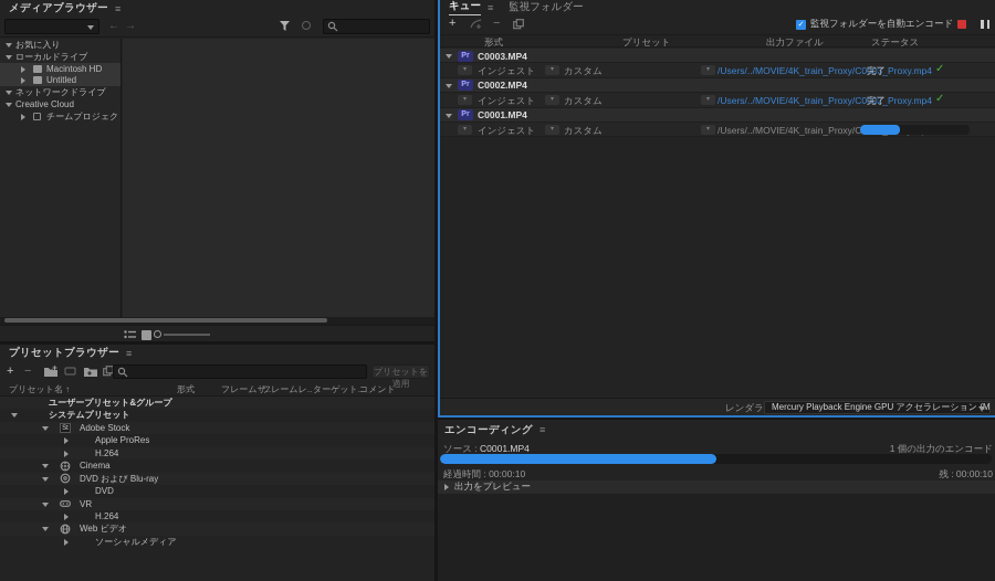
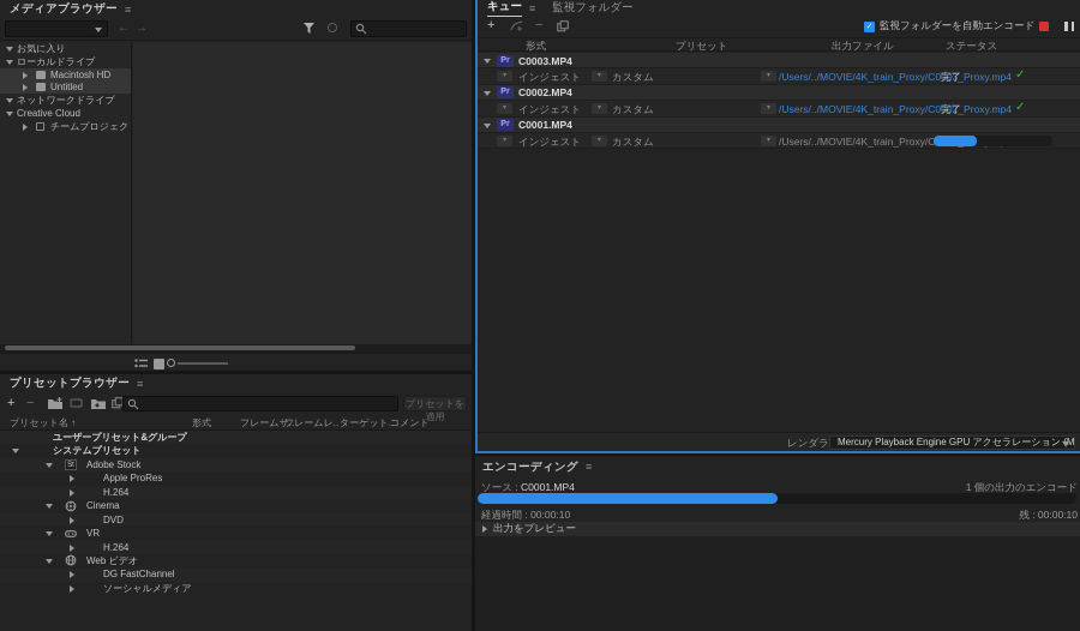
  メディアブラウザー
  ≡
  ←
  →
  お気に入り
  ローカルドライブ
  Macintosh HD
  Untitled
  ネットワークドライブ
  Creative Cloud
  プリセットブラウザー
  ≡
  +
  −
  プリセットを適用
  プリセット名 ↑
  形式
  フレームサ..
  フレームレ..
  ターゲット..
  コメント
  ユーザープリセット&グループ
  システムプリセット
  Adobe Stock
  Apple ProRes
  H.264
  Cinema
- DVD および Blu-ray
  DVD
  VR
  H.264
  Web ビデオ
+ DG FastChannel
  ソーシャルメディア
  キュー
  ≡
  監視フォルダー
  +
  −
  監視フォルダーを自動エンコード
  形式
  プリセット
  出力ファイル
  ステータス
  C0003.MP4
  インジェスト
  カスタム
  /Users/../MOVIE/4K_train_Proxy/C0003_Proxy.mp4
  完了
  ✓
  C0002.MP4
  インジェスト
  カスタム
  /Users/../MOVIE/4K_train_Proxy/C0002_Proxy.mp4
  完了
  ✓
  C0001.MP4
  インジェスト
  カスタム
  Mercury Playback Engine GPU アクセラレーション (M
  エンコーディング
  ≡
  ソース : C0001.MP4
  1 個の出力のエンコード
  経過時間 : 00:00:10
  残 : 00:00:10
  出力をプレビュー
